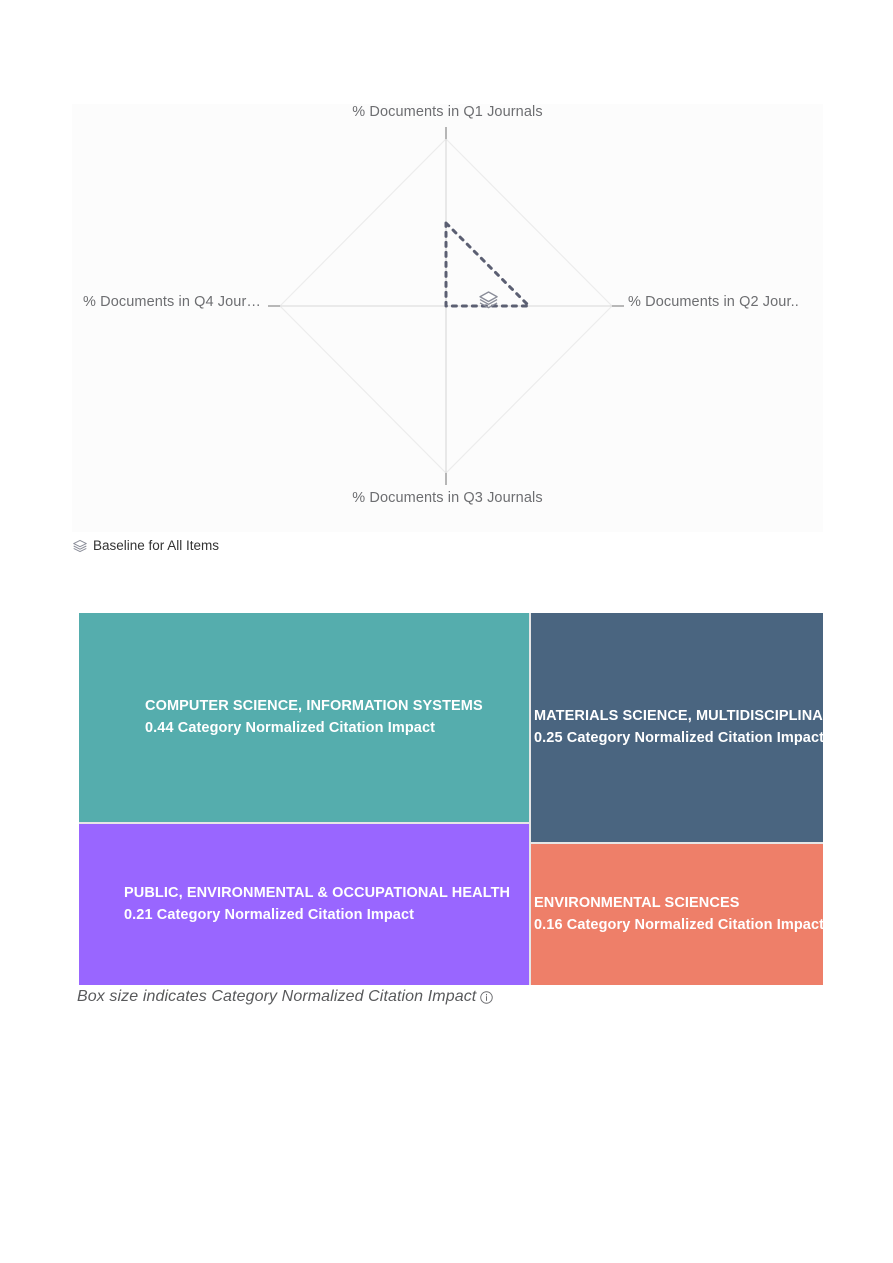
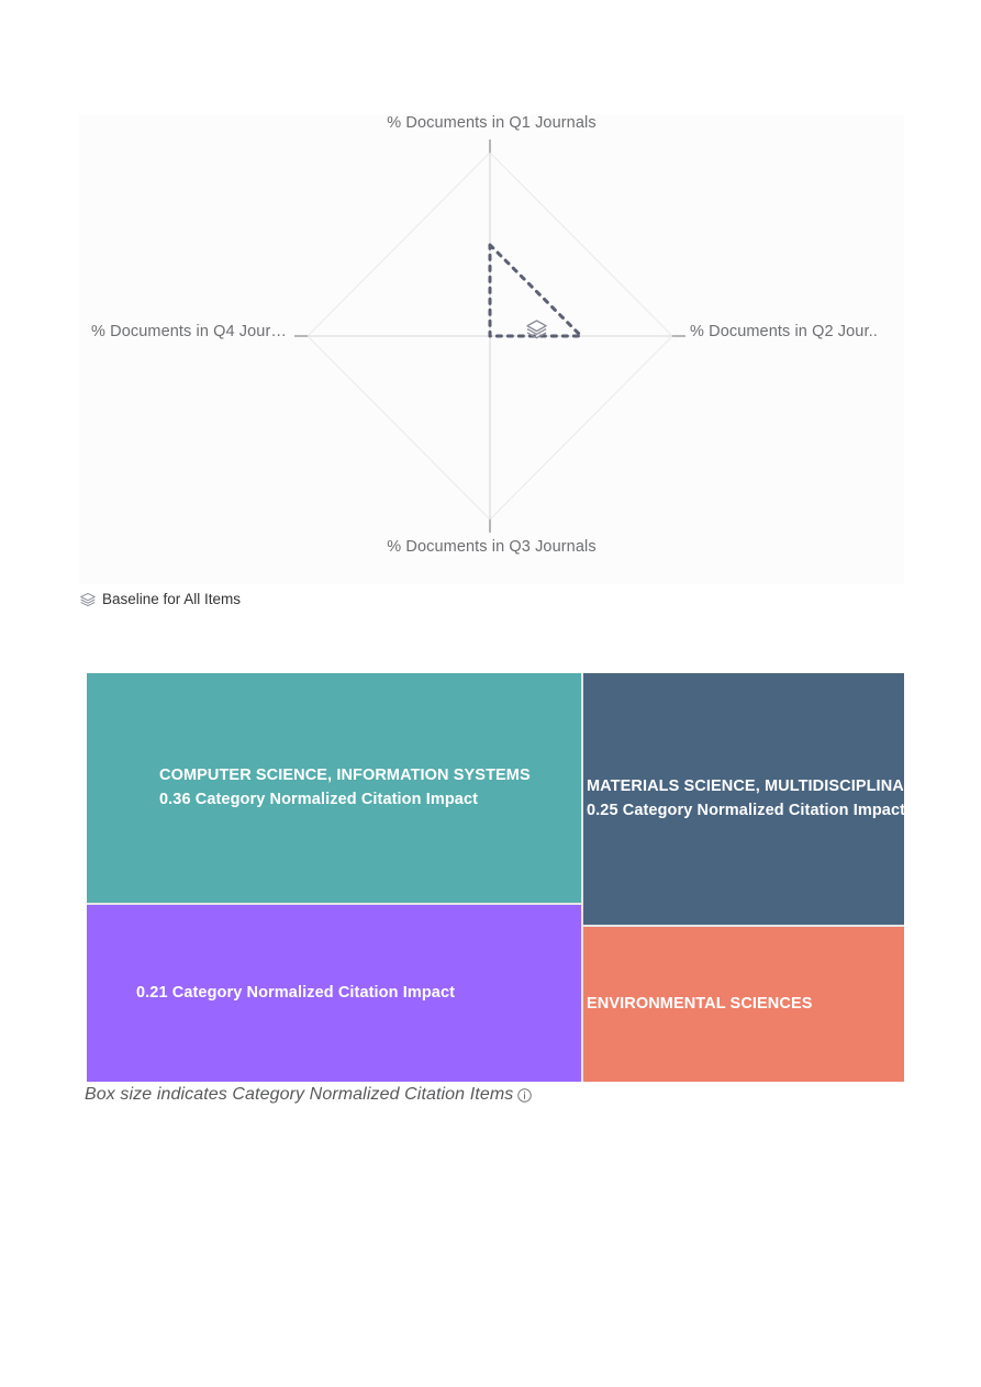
  % Documents in Q1 Journals
  % Documents in Q2 Jour..
  % Documents in Q3 Journals
  % Documents in Q4 Jour…
  Baseline for All Items
  COMPUTER SCIENCE, INFORMATION SYSTEMS
- 0.44 Category Normalized Citation Impact
+ 0.36 Category Normalized Citation Impact
  MATERIALS SCIENCE, MULTIDISCIPLINA
  0.25 Category Normalized Citation Impact
- PUBLIC, ENVIRONMENTAL & OCCUPATIONAL HEALTH
  0.21 Category Normalized Citation Impact
  ENVIRONMENTAL SCIENCES
- 0.16 Category Normalized Citation Impact
- Box size indicates Category Normalized Citation Impact
+ Box size indicates Category Normalized Citation Items
